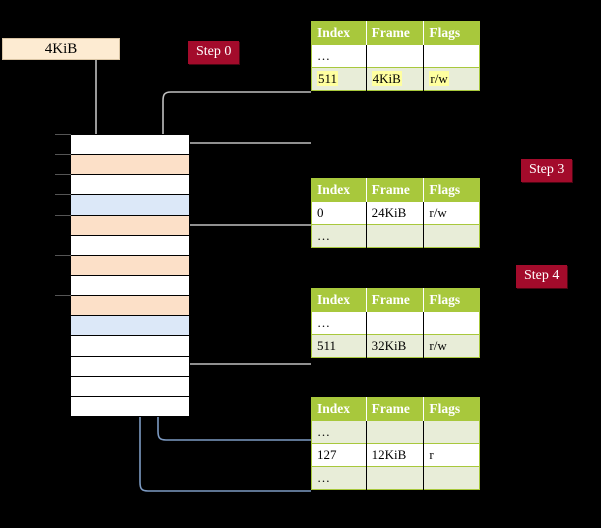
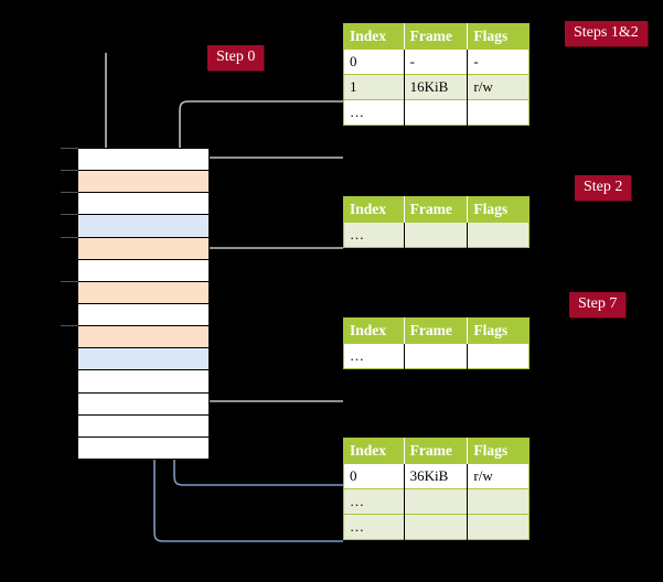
- 4KiB
  Step 0
+ Steps 1&2
- Step 3
+ Step 2
- Step 4
+ Step 7
  Index	Frame	Flags
+ 0	-	-
+ 1	16KiB	r/w
  …
- 511	4KiB	r/w
  Index	Frame	Flags
- 0	24KiB	r/w
  …
  Index	Frame	Flags
  …
- 511	32KiB	r/w
  Index	Frame	Flags
+ 0	36KiB	r/w
  …
- 127	12KiB	r
  …
